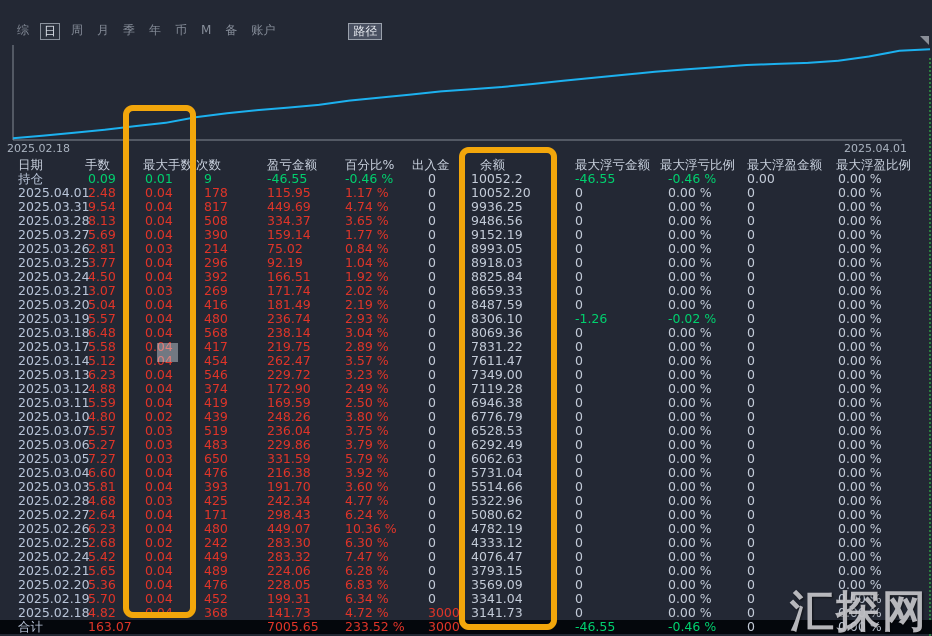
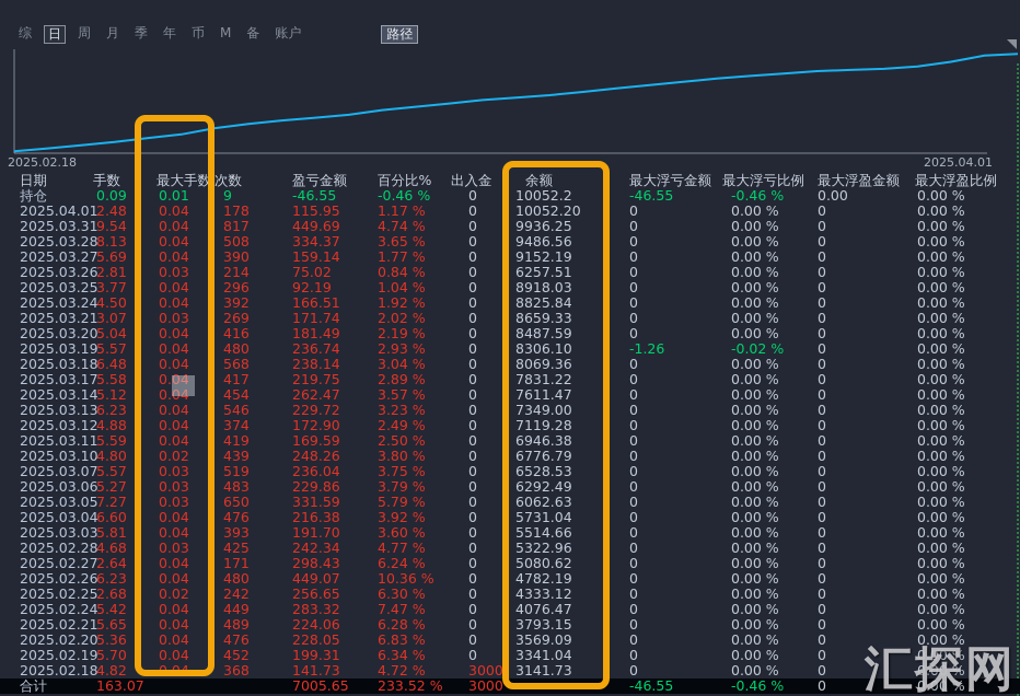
  综
  日
  周
  月
  季
  年
  币
  M
  备
  账户
  路径
  2025.02.18
  2025.04.01
  日期
  手数
  最大手数
  次数
  盈亏金额
  百分比%
  出入金
  余额
  最大浮亏金额
  最大浮亏比例
  最大浮盈金额
  最大浮盈比例
  持仓
  0.09
  0.01
  9
  -46.55
  -0.46 %
  0
  10052.2
  -46.55
  -0.46 %
  0.00
  0.00 %
  2025.04.01
  2.48
  0.04
  178
  115.95
  1.17 %
  0
  10052.20
  0
  0.00 %
  0
  0.00 %
  2025.03.31
  9.54
  0.04
  817
  449.69
  4.74 %
  0
  9936.25
  0
  0.00 %
  0
  0.00 %
  2025.03.28
  8.13
  0.04
  508
  334.37
  3.65 %
  0
  9486.56
  0
  0.00 %
  0
  0.00 %
  2025.03.27
  5.69
  0.04
  390
  159.14
  1.77 %
  0
  9152.19
  0
  0.00 %
  0
  0.00 %
  2025.03.26
  2.81
  0.03
  214
  75.02
  0.84 %
  0
- 8993.05
+ 6257.51
  0
  0.00 %
  0
  0.00 %
  2025.03.25
  3.77
  0.04
  296
  92.19
  1.04 %
  0
  8918.03
  0
  0.00 %
  0
  0.00 %
  2025.03.24
  4.50
  0.04
  392
  166.51
  1.92 %
  0
  8825.84
  0
  0.00 %
  0
  0.00 %
  2025.03.21
  3.07
  0.03
  269
  171.74
  2.02 %
  0
  8659.33
  0
  0.00 %
  0
  0.00 %
  2025.03.20
  5.04
  0.04
  416
  181.49
  2.19 %
  0
  8487.59
  0
  0.00 %
  0
  0.00 %
  2025.03.19
  5.57
  0.04
  480
  236.74
  2.93 %
  0
  8306.10
  -1.26
  -0.02 %
  0
  0.00 %
  2025.03.18
  6.48
  0.04
  568
  238.14
  3.04 %
  0
  8069.36
  0
  0.00 %
  0
  0.00 %
  2025.03.17
  5.58
  0.04
  417
  219.75
  2.89 %
  0
  7831.22
  0
  0.00 %
  0
  0.00 %
  2025.03.14
  5.12
  0.04
  454
  262.47
  3.57 %
  0
  7611.47
  0
  0.00 %
  0
  0.00 %
  2025.03.13
  6.23
  0.04
  546
  229.72
  3.23 %
  0
  7349.00
  0
  0.00 %
  0
  0.00 %
  2025.03.12
  4.88
  0.04
  374
  172.90
  2.49 %
  0
  7119.28
  0
  0.00 %
  0
  0.00 %
  2025.03.11
  5.59
  0.04
  419
  169.59
  2.50 %
  0
  6946.38
  0
  0.00 %
  0
  0.00 %
  2025.03.10
  4.80
  0.02
  439
  248.26
  3.80 %
  0
  6776.79
  0
  0.00 %
  0
  0.00 %
  2025.03.07
  5.57
  0.03
  519
  236.04
  3.75 %
  0
  6528.53
  0
  0.00 %
  0
  0.00 %
  2025.03.06
  5.27
  0.03
  483
  229.86
  3.79 %
  0
  6292.49
  0
  0.00 %
  0
  0.00 %
  2025.03.05
  7.27
  0.03
  650
  331.59
  5.79 %
  0
  6062.63
  0
  0.00 %
  0
  0.00 %
  2025.03.04
  6.60
  0.04
  476
  216.38
  3.92 %
  0
  5731.04
  0
  0.00 %
  0
  0.00 %
  2025.03.03
  5.81
  0.04
  393
  191.70
  3.60 %
  0
  5514.66
  0
  0.00 %
  0
  0.00 %
  2025.02.28
  4.68
  0.03
  425
  242.34
  4.77 %
  0
  5322.96
  0
  0.00 %
  0
  0.00 %
  2025.02.27
  2.64
  0.04
  171
  298.43
  6.24 %
  0
  5080.62
  0
  0.00 %
  0
  0.00 %
  2025.02.26
  6.23
  0.04
  480
  449.07
  10.36 %
  0
  4782.19
  0
  0.00 %
  0
  0.00 %
  2025.02.25
  2.68
  0.02
  242
- 283.30
+ 256.65
  6.30 %
  0
  4333.12
  0
  0.00 %
  0
  0.00 %
  2025.02.24
  5.42
  0.04
  449
  283.32
  7.47 %
  0
  4076.47
  0
  0.00 %
  0
  0.00 %
  2025.02.21
  5.65
  0.04
  489
  224.06
  6.28 %
  0
  3793.15
  0
  0.00 %
  0
  0.00 %
  2025.02.20
  5.36
  0.04
  476
  228.05
  6.83 %
  0
  3569.09
  0
  0.00 %
  0
  0.00 %
  2025.02.19
  5.70
  0.04
  452
  199.31
  6.34 %
  0
  3341.04
  0
  0.00 %
  0
  0.00 %
  2025.02.18
  4.82
  0.04
  368
  141.73
  4.72 %
  3000
  3141.73
  0
  0.00 %
  0
  0.00 %
  合计
  163.07
  7005.65
  233.52 %
  3000
  -46.55
  -0.46 %
  0
  0.00 %
  汇探网
